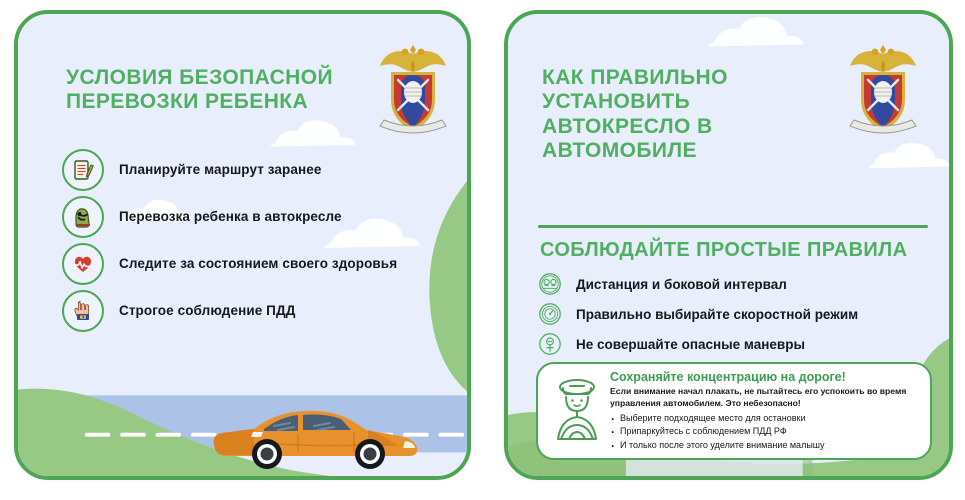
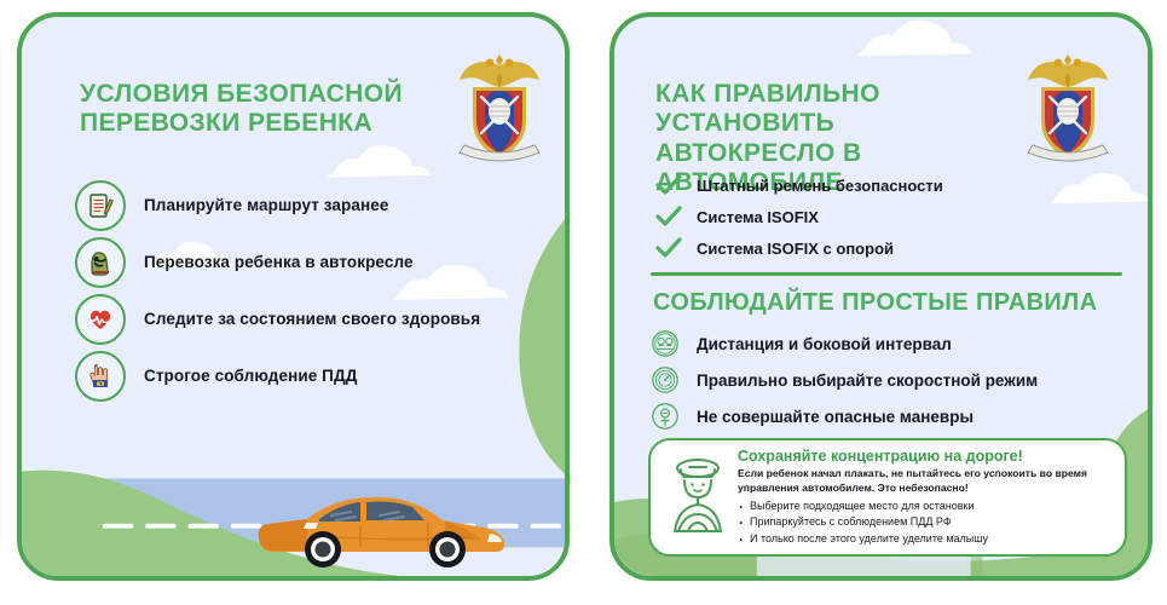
  УСЛОВИЯ БЕЗОПАСНОЙ ПЕРЕВОЗКИ РЕБЕНКА
  Планируйте маршрут заранее
  Перевозка ребенка в автокресле
  Следите за состоянием своего здоровья
  Строгое соблюдение ПДД
  КАК ПРАВИЛЬНО УСТАНОВИТЬ АВТОКРЕСЛО В АВТОМОБИЛЕ
+ Штатный ремень безопасности
+ Система ISOFIX
+ Система ISOFIX с опорой
  СОБЛЮДАЙТЕ ПРОСТЫЕ ПРАВИЛА
  Дистанция и боковой интервал
  Правильно выбирайте скоростной режим
  Не совершайте опасные маневры
  Сохраняйте концентрацию на дороге!
- Если внимание начал плакать, не пытайтесь его успокоить во время управления автомобилем. Это небезопасно!
+ Если ребенок начал плакать, не пытайтесь его успокоить во время управления автомобилем. Это небезопасно!
  Выберите подходящее место для остановки
  Припаркуйтесь с соблюдением ПДД РФ
- И только после этого уделите внимание малышу
+ И только после этого уделите уделите малышу
